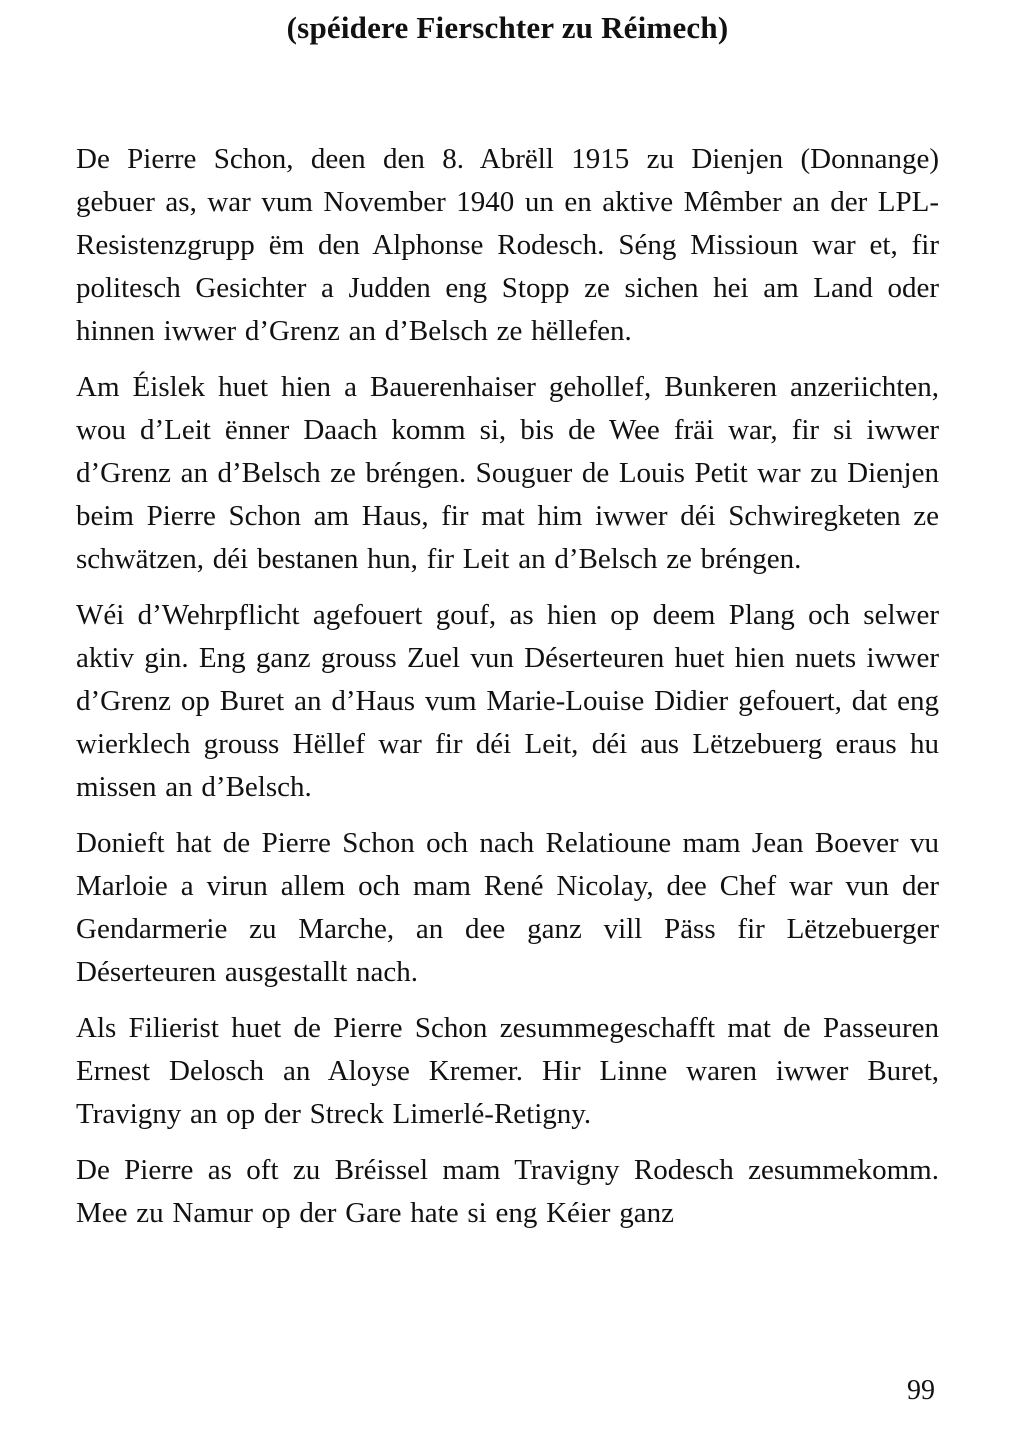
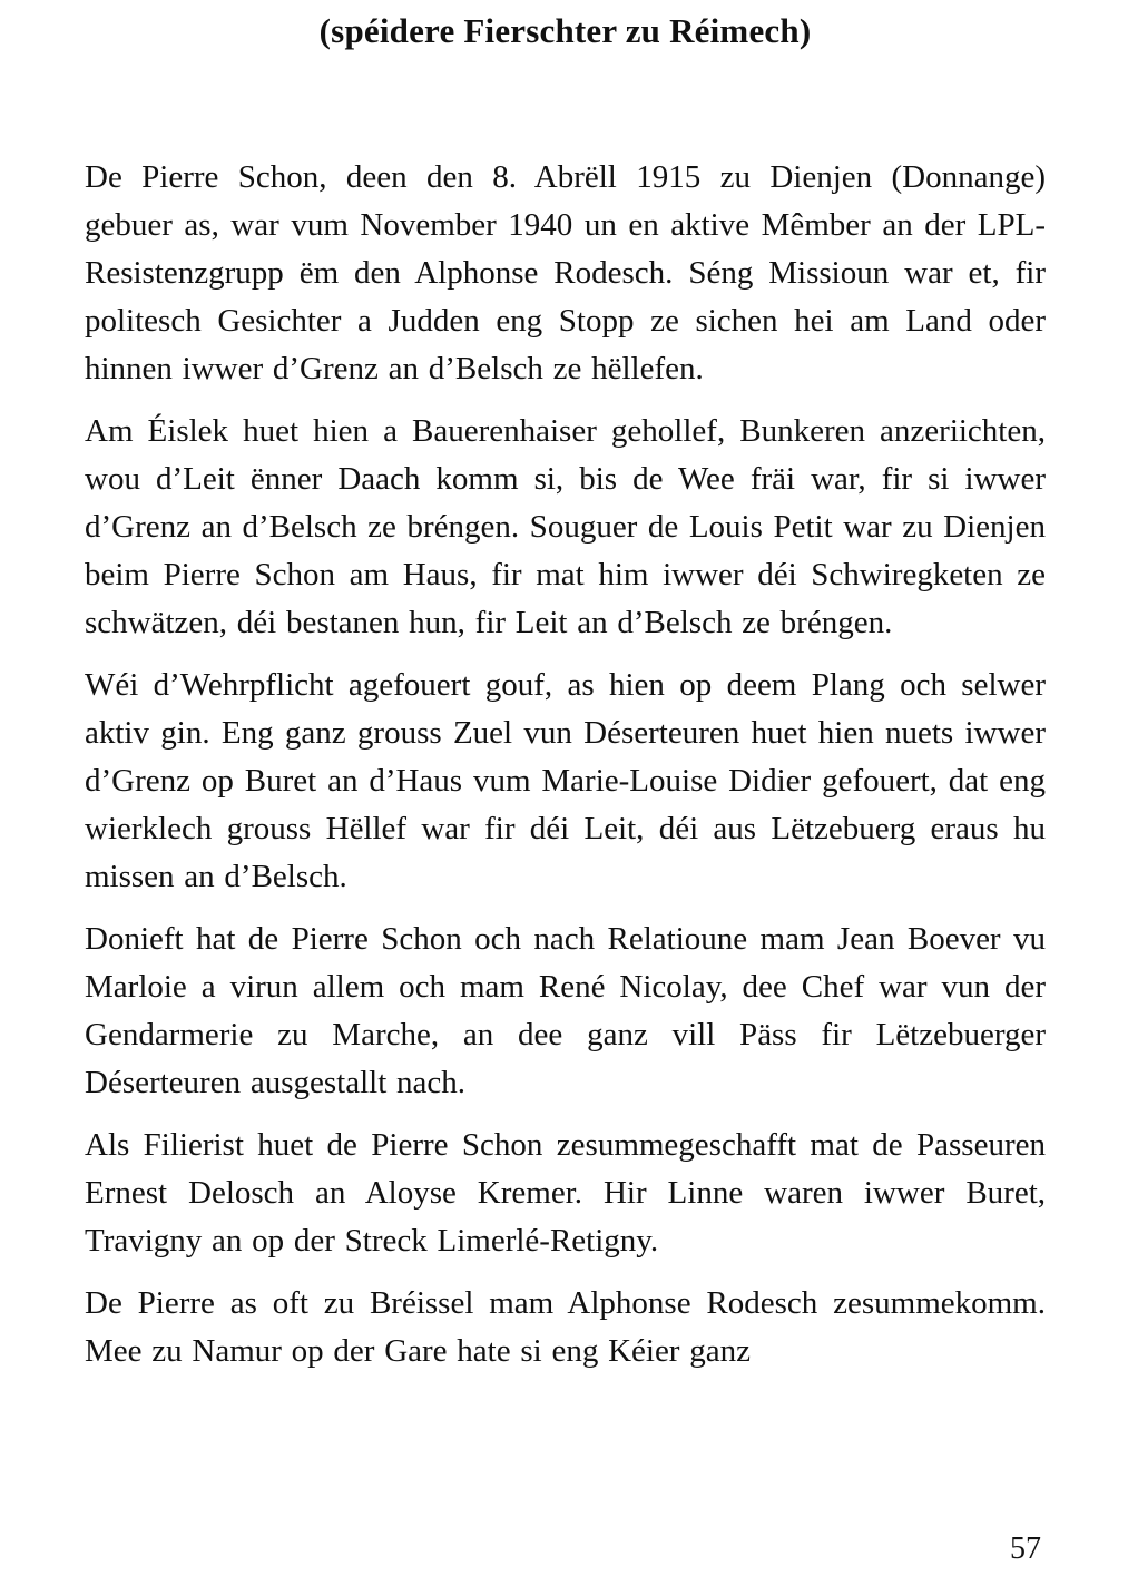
  (spéidere Fierschter zu Réimech)
  De Pierre Schon, deen den 8. Abrëll 1915 zu Dienjen (Donnange) gebuer as, war vum November 1940 un en aktive Mêmber an der LPL-Resistenzgrupp ëm den Alphonse Rodesch. Séng Missioun war et, fir politesch Gesichter a Judden eng Stopp ze sichen hei am Land oder hinnen iwwer d’Grenz an d’Belsch ze hëllefen.
  Am Éislek huet hien a Bauerenhaiser gehollef, Bunkeren anzeriichten, wou d’Leit ënner Daach komm si, bis de Wee fräi war, fir si iwwer d’Grenz an d’Belsch ze bréngen. Souguer de Louis Petit war zu Dienjen beim Pierre Schon am Haus, fir mat him iwwer déi Schwiregketen ze schwätzen, déi bestanen hun, fir Leit an d’Belsch ze bréngen.
  Wéi d’Wehrpflicht agefouert gouf, as hien op deem Plang och selwer aktiv gin. Eng ganz grouss Zuel vun Déserteuren huet hien nuets iwwer d’Grenz op Buret an d’Haus vum Marie-Louise Didier gefouert, dat eng wierklech grouss Hëllef war fir déi Leit, déi aus Lëtzebuerg eraus hu missen an d’Belsch.
  Donieft hat de Pierre Schon och nach Relatioune mam Jean Boever vu Marloie a virun allem och mam René Nicolay, dee Chef war vun der Gendarmerie zu Marche, an dee ganz vill Päss fir Lëtzebuerger Déserteuren ausgestallt nach.
  Als Filierist huet de Pierre Schon zesummegeschafft mat de Passeuren Ernest Delosch an Aloyse Kremer. Hir Linne waren iwwer Buret, Travigny an op der Streck Limerlé-Retigny.
- De Pierre as oft zu Bréissel mam Travigny Rodesch zesummekomm. Mee zu Namur op der Gare hate si eng Kéier ganz
+ De Pierre as oft zu Bréissel mam Alphonse Rodesch zesummekomm. Mee zu Namur op der Gare hate si eng Kéier ganz
- 99
+ 57
